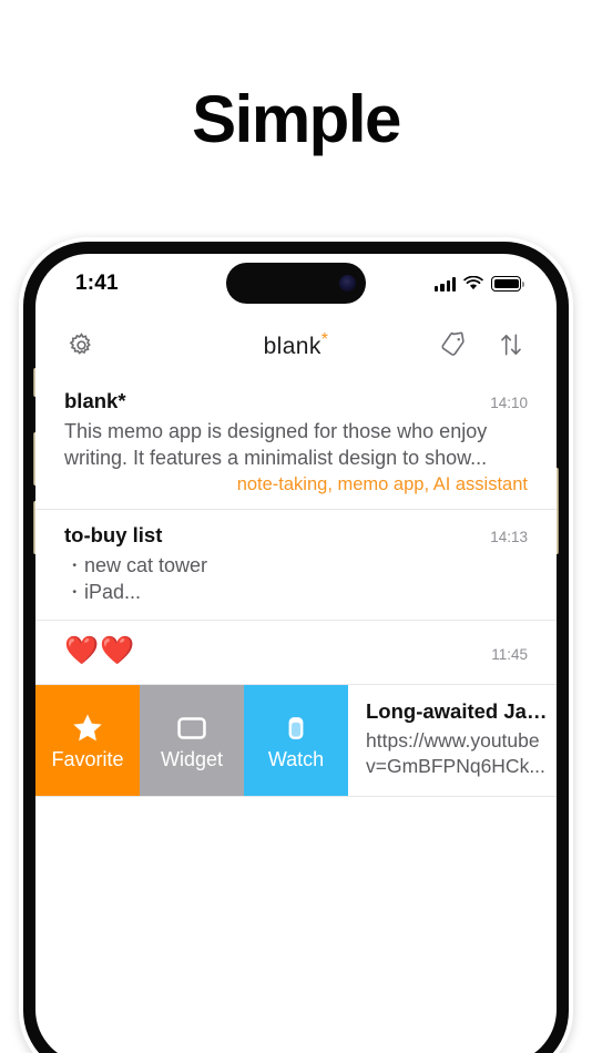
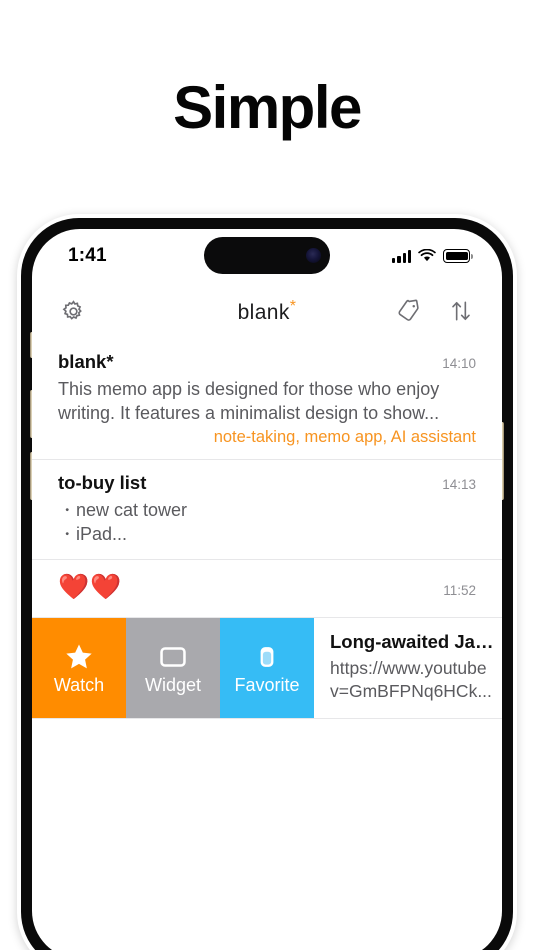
  Simple
  1:41
  blank*
  blank*
  14:10
  This memo app is designed for those who enjoy
  writing. It features a minimalist design to show...
  note-taking, memo app, AI assistant
  to-buy list
  14:13
  ・new cat tower
  ・iPad...
  ❤️❤️
- 11:45
+ 11:52
- Favorite
+ Watch
  Widget
- Watch
+ Favorite
  Long-awaited Japa
  https://www.youtube
  v=GmBFPNq6HCk...
